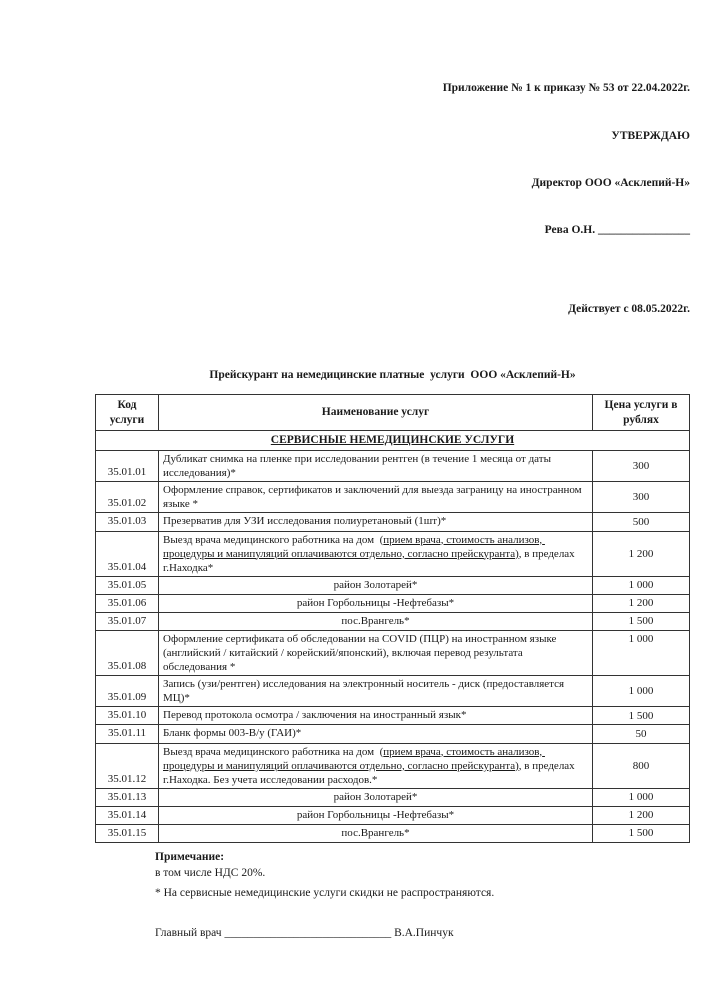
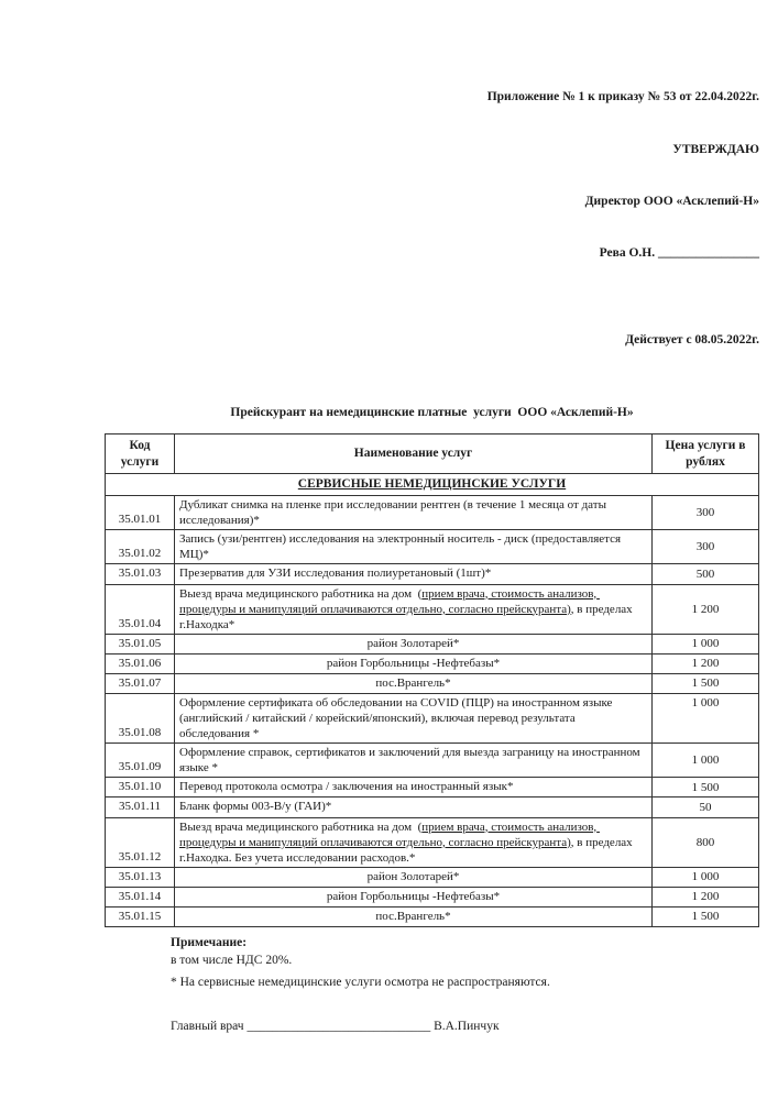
  Приложение № 1 к приказу № 53 от 22.04.2022г.
  УТВЕРЖДАЮ
  Директор ООО «Асклепий-Н»
  Рева О.Н. ________________
  Действует с 08.05.2022г.
  Прейскурант на немедицинские платные услуги ООО «Асклепий-Н»
  Код услуги	Наименование услуг	Цена услуги в рублях
  СЕРВИСНЫЕ НЕМЕДИЦИНСКИЕ УСЛУГИ
  35.01.01	Дубликат снимка на пленке при исследовании рентген (в течение 1 месяца от даты исследования)*	300
- 35.01.02	Оформление справок, сертификатов и заключений для выезда заграницу на иностранном языке *	300
+ 35.01.02	Запись (узи/рентген) исследования на электронный носитель - диск (предоставляется МЦ)*	300
  35.01.03	Презерватив для УЗИ исследования полиуретановый (1шт)*	500
  35.01.04	Выезд врача медицинского работника на дом (прием врача, стоимость анализов, процедуры и манипуляций оплачиваются отдельно, согласно прейскуранта), в пределах г.Находка*	1 200
  35.01.05	район Золотарей*	1 000
  35.01.06	район Горбольницы -Нефтебазы*	1 200
  35.01.07	пос.Врангель*	1 500
  35.01.08	Оформление сертификата об обследовании на COVID (ПЦР) на иностранном языке (английский / китайский / корейский/японский), включая перевод результата обследования *	1 000
- 35.01.09	Запись (узи/рентген) исследования на электронный носитель - диск (предоставляется МЦ)*	1 000
+ 35.01.09	Оформление справок, сертификатов и заключений для выезда заграницу на иностранном языке *	1 000
  35.01.10	Перевод протокола осмотра / заключения на иностранный язык*	1 500
  35.01.11	Бланк формы 003-В/у (ГАИ)*	50
  35.01.12	Выезд врача медицинского работника на дом (прием врача, стоимость анализов, процедуры и манипуляций оплачиваются отдельно, согласно прейскуранта), в пределах г.Находка. Без учета исследовании расходов.*	800
  35.01.13	район Золотарей*	1 000
  35.01.14	район Горбольницы -Нефтебазы*	1 200
  35.01.15	пос.Врангель*	1 500
  Примечание:
  в том числе НДС 20%.
- * На сервисные немедицинские услуги скидки не распространяются.
+ * На сервисные немедицинские услуги осмотра не распространяются.
  Главный врач _____________________________ В.А.Пинчук
